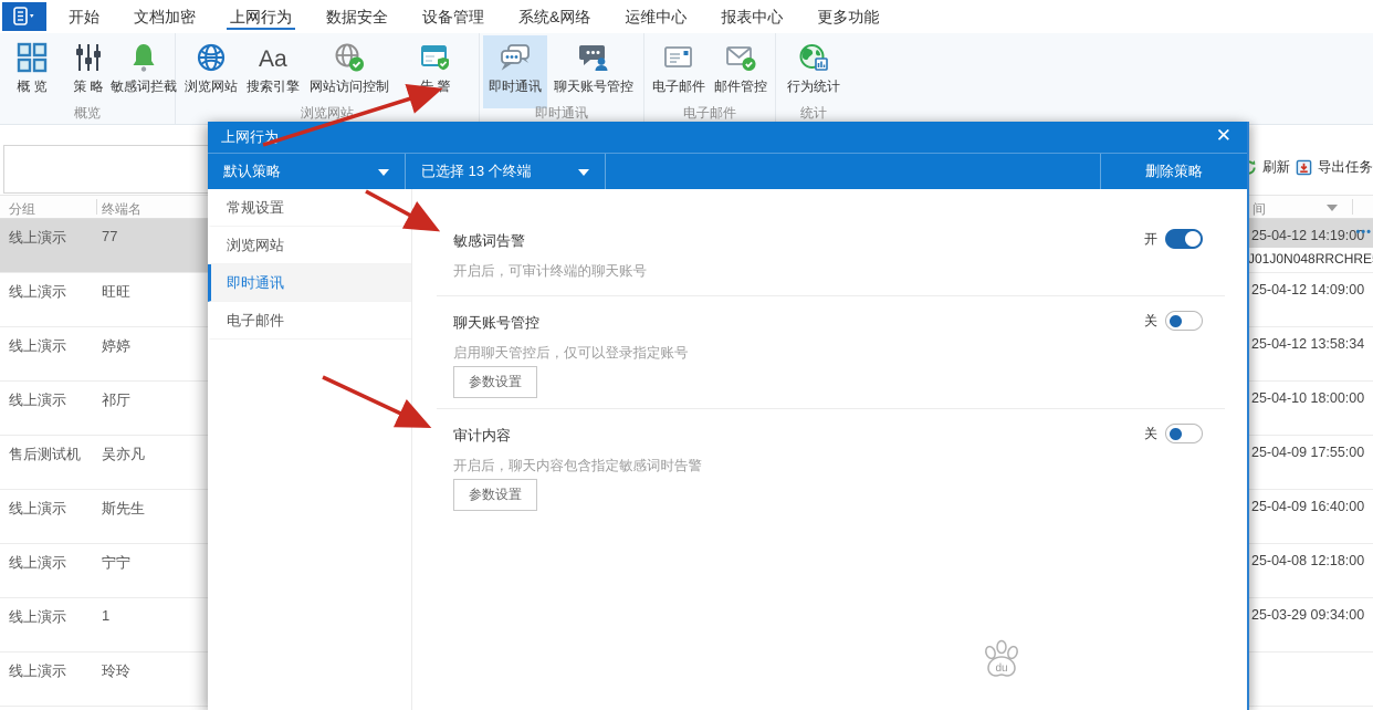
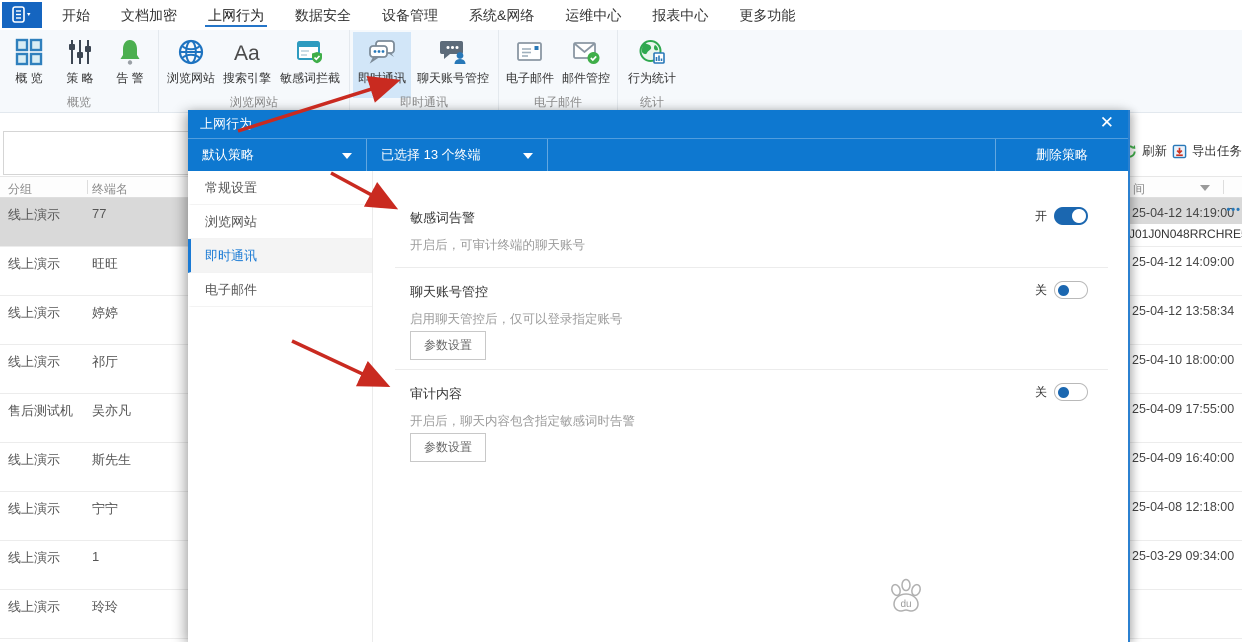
  开始
  文档加密
  上网行为
  数据安全
  设备管理
  系统&网络
  运维中心
  报表中心
  更多功能
  概 览
  策 略
- 敏感词拦截
+ 告 警
  概览
  浏览网站
  Aa
  搜索引擎
- 网站访问控制
- 告 警
+ 敏感词拦截
  浏览网站
  即时通讯
  聊天账号管控
  即时通讯
  电子邮件
  邮件管控
  电子邮件
  行为统计
  统计
  分组
  终端名
  线上演示
  77
  线上演示
  旺旺
  线上演示
  婷婷
  线上演示
  祁厅
  售后测试机
  吴亦凡
  线上演示
  斯先生
  线上演示
  宁宁
  线上演示
  1
  线上演示
  玲玲
  刷新
  导出任务
  间
  25-04-12 14:19:00
  •••
  J01J0N048RRCHRE
  25-04-12 14:09:00
  25-04-12 13:58:34
  25-04-10 18:00:00
  25-04-09 17:55:00
  25-04-09 16:40:00
  25-04-08 12:18:00
  25-03-29 09:34:00
  上网行为
  ✕
  默认策略
  已选择 13 个终端
  删除策略
  常规设置
  浏览网站
  即时通讯
  电子邮件
  敏感词告警
  开
  开启后，可审计终端的聊天账号
  聊天账号管控
  关
  启用聊天管控后，仅可以登录指定账号
  参数设置
  审计内容
  关
  开启后，聊天内容包含指定敏感词时告警
  参数设置
  du
